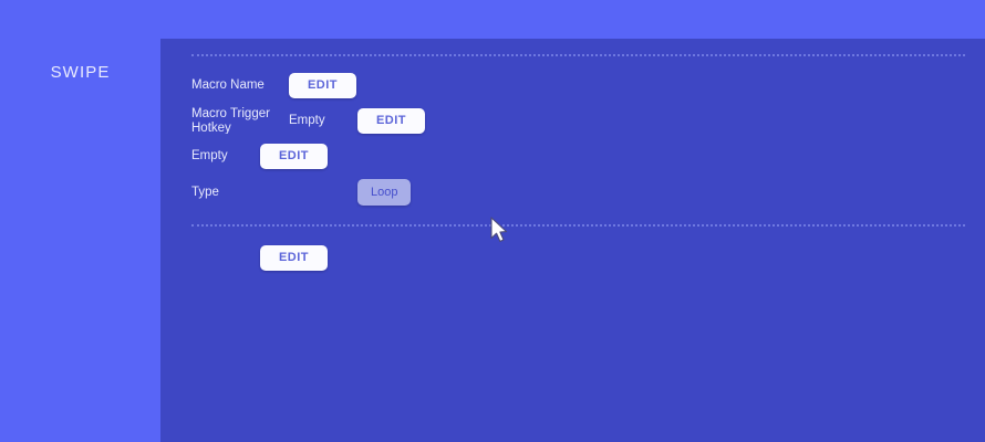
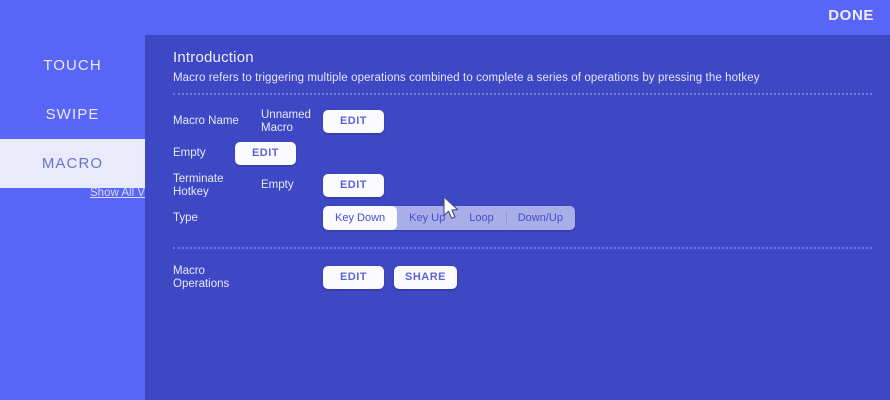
+ DONE
+ TOUCH
  SWIPE
+ MACRO
+ Show All V
+ Introduction
+ Macro refers to triggering multiple operations combined to complete a series of operations by pressing the hotkey
  Macro Name
+ Unnamed Macro
  EDIT
- Macro Trigger Hotkey
  Empty
  EDIT
+ Terminate Hotkey
  Empty
  EDIT
  Type
+ Key Down
+ Key Up
  Loop
+ Down/Up
+ Macro Operations
  EDIT
+ SHARE
